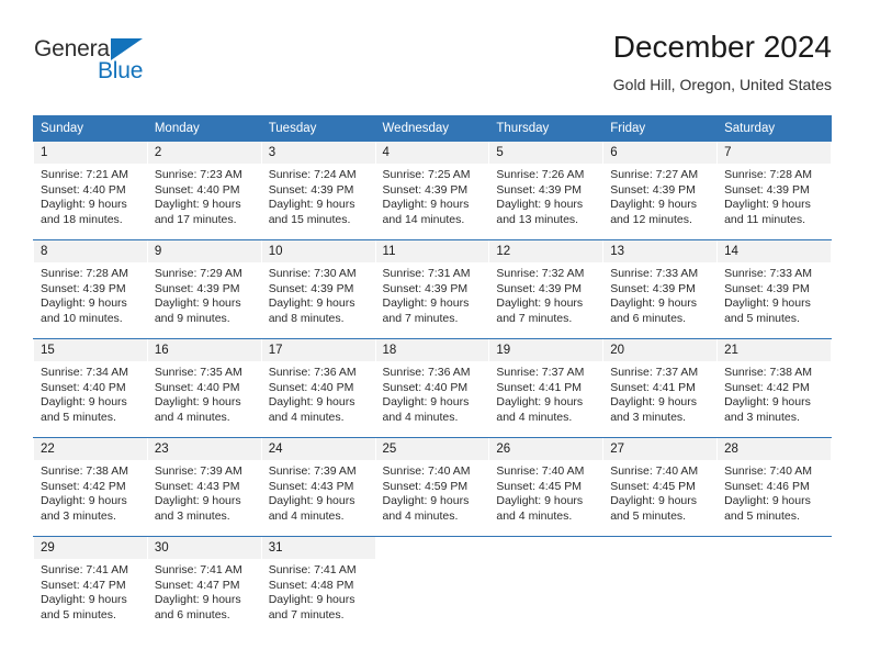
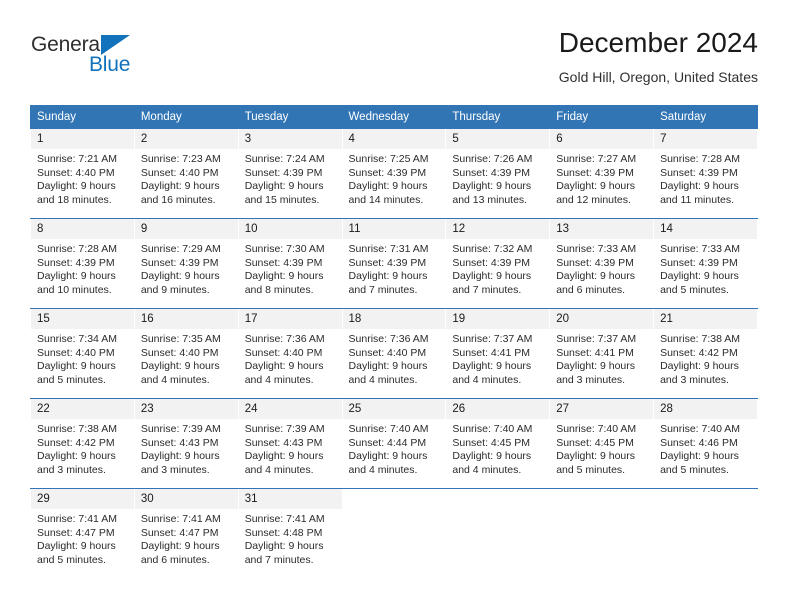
  General
  Blue
  December 2024
  Gold Hill, Oregon, United States
  Sunday	Monday	Tuesday	Wednesday	Thursday	Friday	Saturday
- 1 Sunrise: 7:21 AM Sunset: 4:40 PM Daylight: 9 hours and 18 minutes.	2 Sunrise: 7:23 AM Sunset: 4:40 PM Daylight: 9 hours and 17 minutes.	3 Sunrise: 7:24 AM Sunset: 4:39 PM Daylight: 9 hours and 15 minutes.	4 Sunrise: 7:25 AM Sunset: 4:39 PM Daylight: 9 hours and 14 minutes.	5 Sunrise: 7:26 AM Sunset: 4:39 PM Daylight: 9 hours and 13 minutes.	6 Sunrise: 7:27 AM Sunset: 4:39 PM Daylight: 9 hours and 12 minutes.	7 Sunrise: 7:28 AM Sunset: 4:39 PM Daylight: 9 hours and 11 minutes.
+ 1 Sunrise: 7:21 AM Sunset: 4:40 PM Daylight: 9 hours and 18 minutes.	2 Sunrise: 7:23 AM Sunset: 4:40 PM Daylight: 9 hours and 16 minutes.	3 Sunrise: 7:24 AM Sunset: 4:39 PM Daylight: 9 hours and 15 minutes.	4 Sunrise: 7:25 AM Sunset: 4:39 PM Daylight: 9 hours and 14 minutes.	5 Sunrise: 7:26 AM Sunset: 4:39 PM Daylight: 9 hours and 13 minutes.	6 Sunrise: 7:27 AM Sunset: 4:39 PM Daylight: 9 hours and 12 minutes.	7 Sunrise: 7:28 AM Sunset: 4:39 PM Daylight: 9 hours and 11 minutes.
  8 Sunrise: 7:28 AM Sunset: 4:39 PM Daylight: 9 hours and 10 minutes.	9 Sunrise: 7:29 AM Sunset: 4:39 PM Daylight: 9 hours and 9 minutes.	10 Sunrise: 7:30 AM Sunset: 4:39 PM Daylight: 9 hours and 8 minutes.	11 Sunrise: 7:31 AM Sunset: 4:39 PM Daylight: 9 hours and 7 minutes.	12 Sunrise: 7:32 AM Sunset: 4:39 PM Daylight: 9 hours and 7 minutes.	13 Sunrise: 7:33 AM Sunset: 4:39 PM Daylight: 9 hours and 6 minutes.	14 Sunrise: 7:33 AM Sunset: 4:39 PM Daylight: 9 hours and 5 minutes.
  15 Sunrise: 7:34 AM Sunset: 4:40 PM Daylight: 9 hours and 5 minutes.	16 Sunrise: 7:35 AM Sunset: 4:40 PM Daylight: 9 hours and 4 minutes.	17 Sunrise: 7:36 AM Sunset: 4:40 PM Daylight: 9 hours and 4 minutes.	18 Sunrise: 7:36 AM Sunset: 4:40 PM Daylight: 9 hours and 4 minutes.	19 Sunrise: 7:37 AM Sunset: 4:41 PM Daylight: 9 hours and 4 minutes.	20 Sunrise: 7:37 AM Sunset: 4:41 PM Daylight: 9 hours and 3 minutes.	21 Sunrise: 7:38 AM Sunset: 4:42 PM Daylight: 9 hours and 3 minutes.
- 22 Sunrise: 7:38 AM Sunset: 4:42 PM Daylight: 9 hours and 3 minutes.	23 Sunrise: 7:39 AM Sunset: 4:43 PM Daylight: 9 hours and 3 minutes.	24 Sunrise: 7:39 AM Sunset: 4:43 PM Daylight: 9 hours and 4 minutes.	25 Sunrise: 7:40 AM Sunset: 4:59 PM Daylight: 9 hours and 4 minutes.	26 Sunrise: 7:40 AM Sunset: 4:45 PM Daylight: 9 hours and 4 minutes.	27 Sunrise: 7:40 AM Sunset: 4:45 PM Daylight: 9 hours and 5 minutes.	28 Sunrise: 7:40 AM Sunset: 4:46 PM Daylight: 9 hours and 5 minutes.
+ 22 Sunrise: 7:38 AM Sunset: 4:42 PM Daylight: 9 hours and 3 minutes.	23 Sunrise: 7:39 AM Sunset: 4:43 PM Daylight: 9 hours and 3 minutes.	24 Sunrise: 7:39 AM Sunset: 4:43 PM Daylight: 9 hours and 4 minutes.	25 Sunrise: 7:40 AM Sunset: 4:44 PM Daylight: 9 hours and 4 minutes.	26 Sunrise: 7:40 AM Sunset: 4:45 PM Daylight: 9 hours and 4 minutes.	27 Sunrise: 7:40 AM Sunset: 4:45 PM Daylight: 9 hours and 5 minutes.	28 Sunrise: 7:40 AM Sunset: 4:46 PM Daylight: 9 hours and 5 minutes.
  29 Sunrise: 7:41 AM Sunset: 4:47 PM Daylight: 9 hours and 5 minutes.	30 Sunrise: 7:41 AM Sunset: 4:47 PM Daylight: 9 hours and 6 minutes.	31 Sunrise: 7:41 AM Sunset: 4:48 PM Daylight: 9 hours and 7 minutes.
